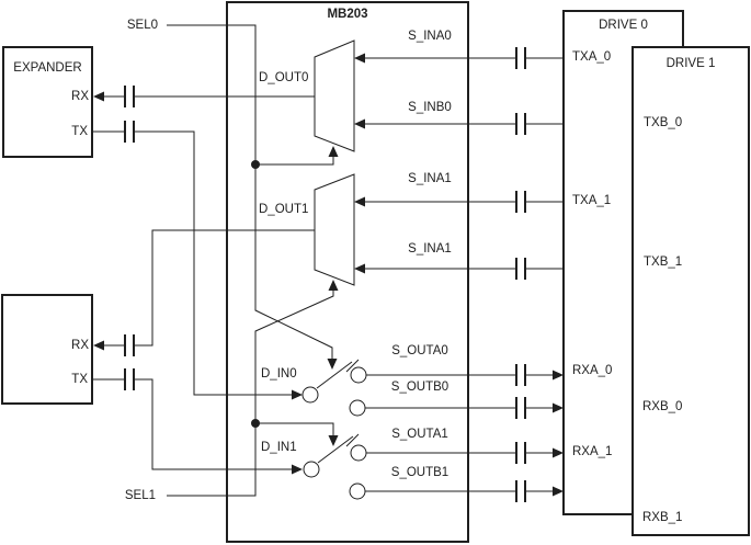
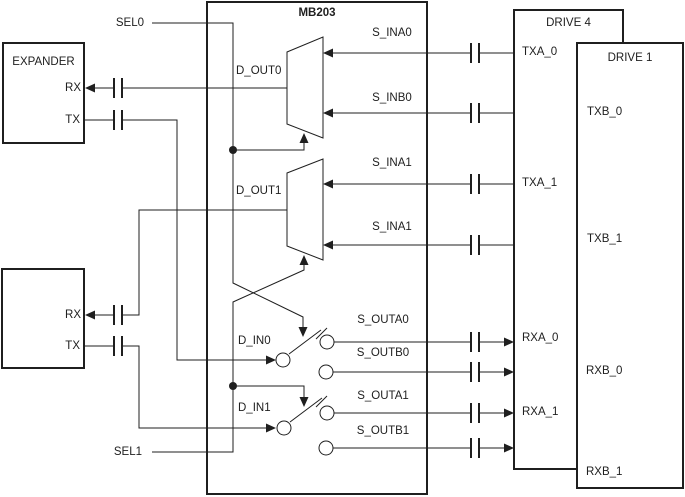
  SEL0
  SEL1
  EXPANDER
  RX
  TX
  RX
  TX
  MB203
  D_OUT0
  D_OUT1
  D_IN0
  D_IN1
  S_INA0
  S_INB0
  S_INA1
  S_INA1
  S_OUTA0
  S_OUTB0
  S_OUTA1
  S_OUTB1
- DRIVE 0
+ DRIVE 4
  TXA_0
  TXA_1
  RXA_0
  RXA_1
  DRIVE 1
  TXB_0
  TXB_1
  RXB_0
  RXB_1
